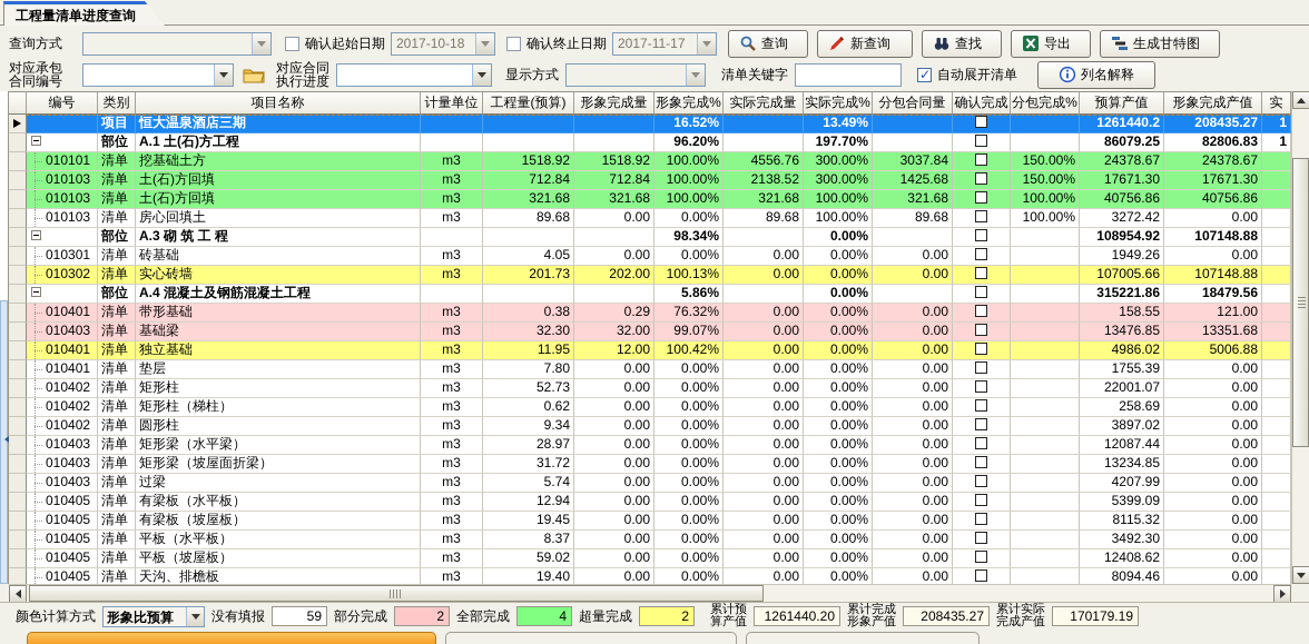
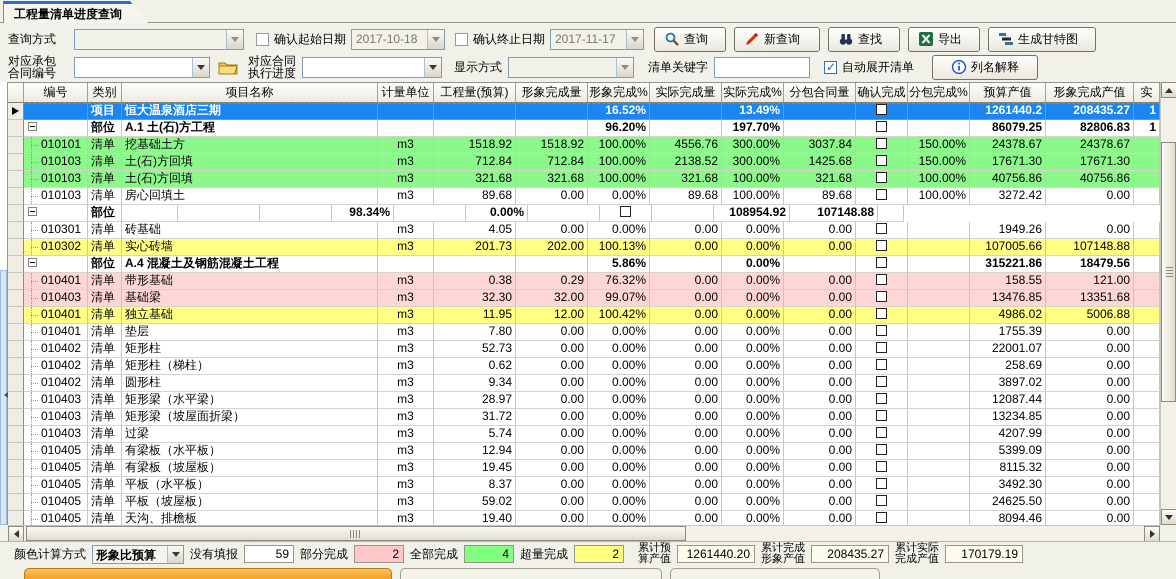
  工程量清单进度查询
  查询方式
  确认起始日期
  2017-10-18
  确认终止日期
  2017-11-17
  查询
  新查询
  查找
  导出
  生成甘特图
  对应承包
  合同编号
  对应合同
  执行进度
  显示方式
  清单关键字
  自动展开清单
  列名解释
  编号
  类别
  项目名称
  计量单位
  工程量(预算)
  形象完成量
  形象完成%
  实际完成量
  实际完成%
  分包合同量
  确认完成
  分包完成%
  预算产值
  形象完成产值
  实
  项目
  恒大温泉酒店三期
  16.52%
  13.49%
  1261440.2
  208435.27
  1
  部位
  A.1 土(石)方工程
  96.20%
  197.70%
  86079.25
  82806.83
  1
  010101
  清单
  挖基础土方
  m3
  1518.92
  1518.92
  100.00%
  4556.76
  300.00%
  3037.84
  150.00%
  24378.67
  24378.67
  010103
  清单
  土(石)方回填
  m3
  712.84
  712.84
  100.00%
  2138.52
  300.00%
  1425.68
  150.00%
  17671.30
  17671.30
  010103
  清单
  土(石)方回填
  m3
  321.68
  321.68
  100.00%
  321.68
  100.00%
  321.68
  100.00%
  40756.86
  40756.86
  010103
  清单
  房心回填土
  m3
  89.68
  0.00
  0.00%
  89.68
  100.00%
  89.68
  100.00%
  3272.42
  0.00
  部位
- A.3 砌 筑 工 程
  98.34%
  0.00%
  108954.92
  107148.88
  010301
  清单
  砖基础
  m3
  4.05
  0.00
  0.00%
  0.00
  0.00%
  0.00
  1949.26
  0.00
  010302
  清单
  实心砖墙
  m3
  201.73
  202.00
  100.13%
  0.00
  0.00%
  0.00
  107005.66
  107148.88
  部位
  A.4 混凝土及钢筋混凝土工程
  5.86%
  0.00%
  315221.86
  18479.56
  010401
  清单
  带形基础
  m3
  0.38
  0.29
  76.32%
  0.00
  0.00%
  0.00
  158.55
  121.00
  010403
  清单
  基础梁
  m3
  32.30
  32.00
  99.07%
  0.00
  0.00%
  0.00
  13476.85
  13351.68
  010401
  清单
  独立基础
  m3
  11.95
  12.00
  100.42%
  0.00
  0.00%
  0.00
  4986.02
  5006.88
  010401
  清单
  垫层
  m3
  7.80
  0.00
  0.00%
  0.00
  0.00%
  0.00
  1755.39
  0.00
  010402
  清单
  矩形柱
  m3
  52.73
  0.00
  0.00%
  0.00
  0.00%
  0.00
  22001.07
  0.00
  010402
  清单
  矩形柱（梯柱）
  m3
  0.62
  0.00
  0.00%
  0.00
  0.00%
  0.00
  258.69
  0.00
  010402
  清单
  圆形柱
  m3
  9.34
  0.00
  0.00%
  0.00
  0.00%
  0.00
  3897.02
  0.00
  010403
  清单
  矩形梁（水平梁）
  m3
  28.97
  0.00
  0.00%
  0.00
  0.00%
  0.00
  12087.44
  0.00
  010403
  清单
  矩形梁（坡屋面折梁）
  m3
  31.72
  0.00
  0.00%
  0.00
  0.00%
  0.00
  13234.85
  0.00
  010403
  清单
  过梁
  m3
  5.74
  0.00
  0.00%
  0.00
  0.00%
  0.00
  4207.99
  0.00
  010405
  清单
  有梁板（水平板）
  m3
  12.94
  0.00
  0.00%
  0.00
  0.00%
  0.00
  5399.09
  0.00
  010405
  清单
  有梁板（坡屋板）
  m3
  19.45
  0.00
  0.00%
  0.00
  0.00%
  0.00
  8115.32
  0.00
  010405
  清单
  平板（水平板）
  m3
  8.37
  0.00
  0.00%
  0.00
  0.00%
  0.00
  3492.30
  0.00
  010405
  清单
  平板（坡屋板）
  m3
  59.02
  0.00
  0.00%
  0.00
  0.00%
  0.00
- 12408.62
+ 24625.50
  0.00
  010405
  清单
  天沟、排檐板
  m3
  19.40
  0.00
  0.00%
  0.00
  0.00%
  0.00
  8094.46
  0.00
  颜色计算方式
  形象比预算
  没有填报
  59
  部分完成
  2
  全部完成
  4
  超量完成
  2
  累计预
  算产值
  1261440.20
  累计完成
  形象产值
  208435.27
  累计实际
  完成产值
  170179.19
